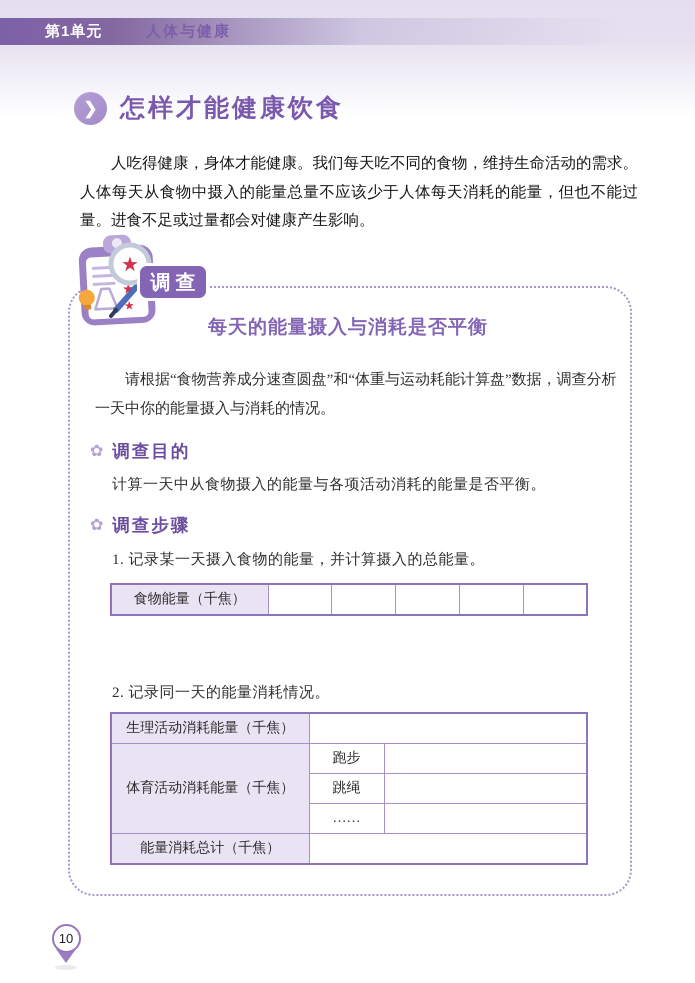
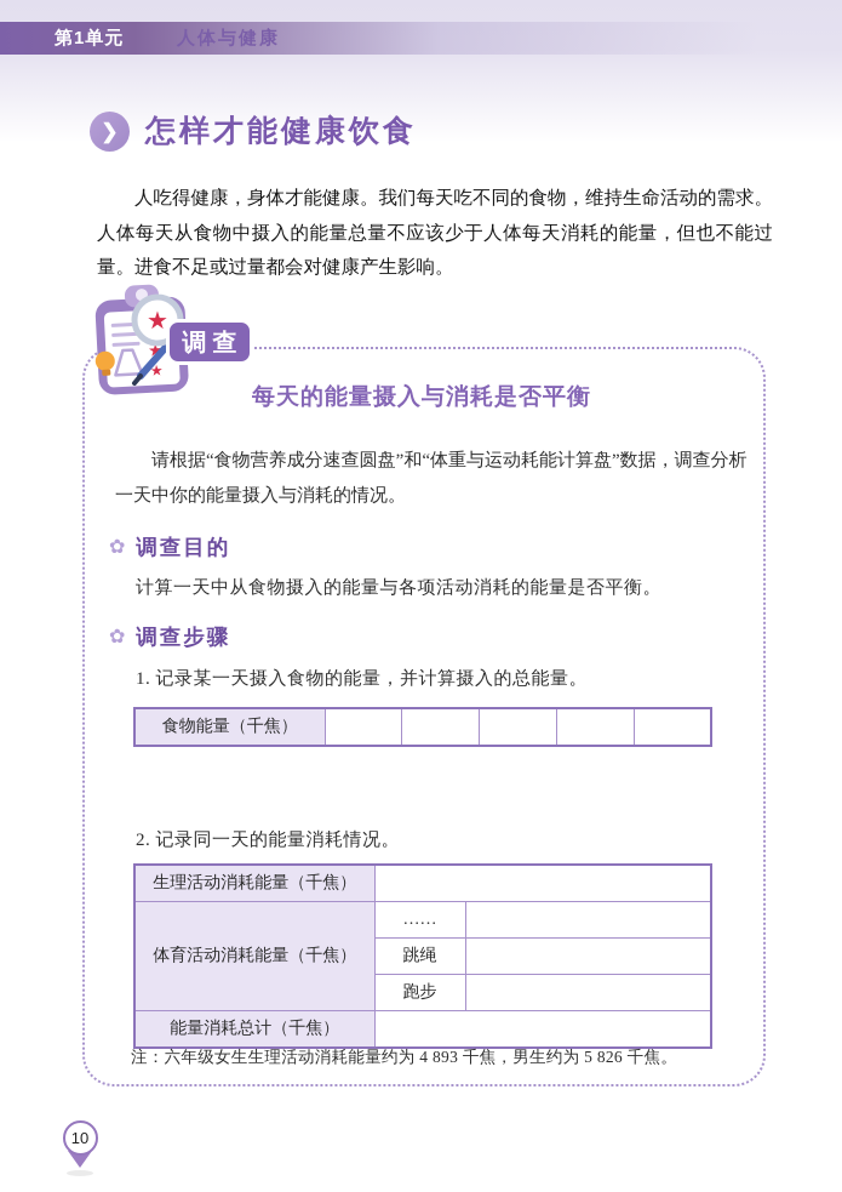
  第1单元
  人体与健康
  ❯
  怎样才能健康饮食
  人吃得健康，身体才能健康。我们每天吃不同的食物，维持生命活动的需求。人体每天从食物中摄入的能量总量不应该少于人体每天消耗的能量，但也不能过量。进食不足或过量都会对健康产生影响。
  ★
  调查
  每天的能量摄入与消耗是否平衡
  请根据“食物营养成分速查圆盘”和“体重与运动耗能计算盘”数据，调查分析一天中你的能量摄入与消耗的情况。
  ✿
  调查目的
  计算一天中从食物摄入的能量与各项活动消耗的能量是否平衡。
  ✿
  调查步骤
  1. 记录某一天摄入食物的能量，并计算摄入的总能量。
  食物能量（千焦）
  2. 记录同一天的能量消耗情况。
  生理活动消耗能量（千焦）
- 体育活动消耗能量（千焦）	跑步
+ 体育活动消耗能量（千焦）	……
  跳绳
- ……
+ 跑步
  能量消耗总计（千焦）
+ 注：六年级女生生理活动消耗能量约为 4 893 千焦，男生约为 5 826 千焦。
  10
